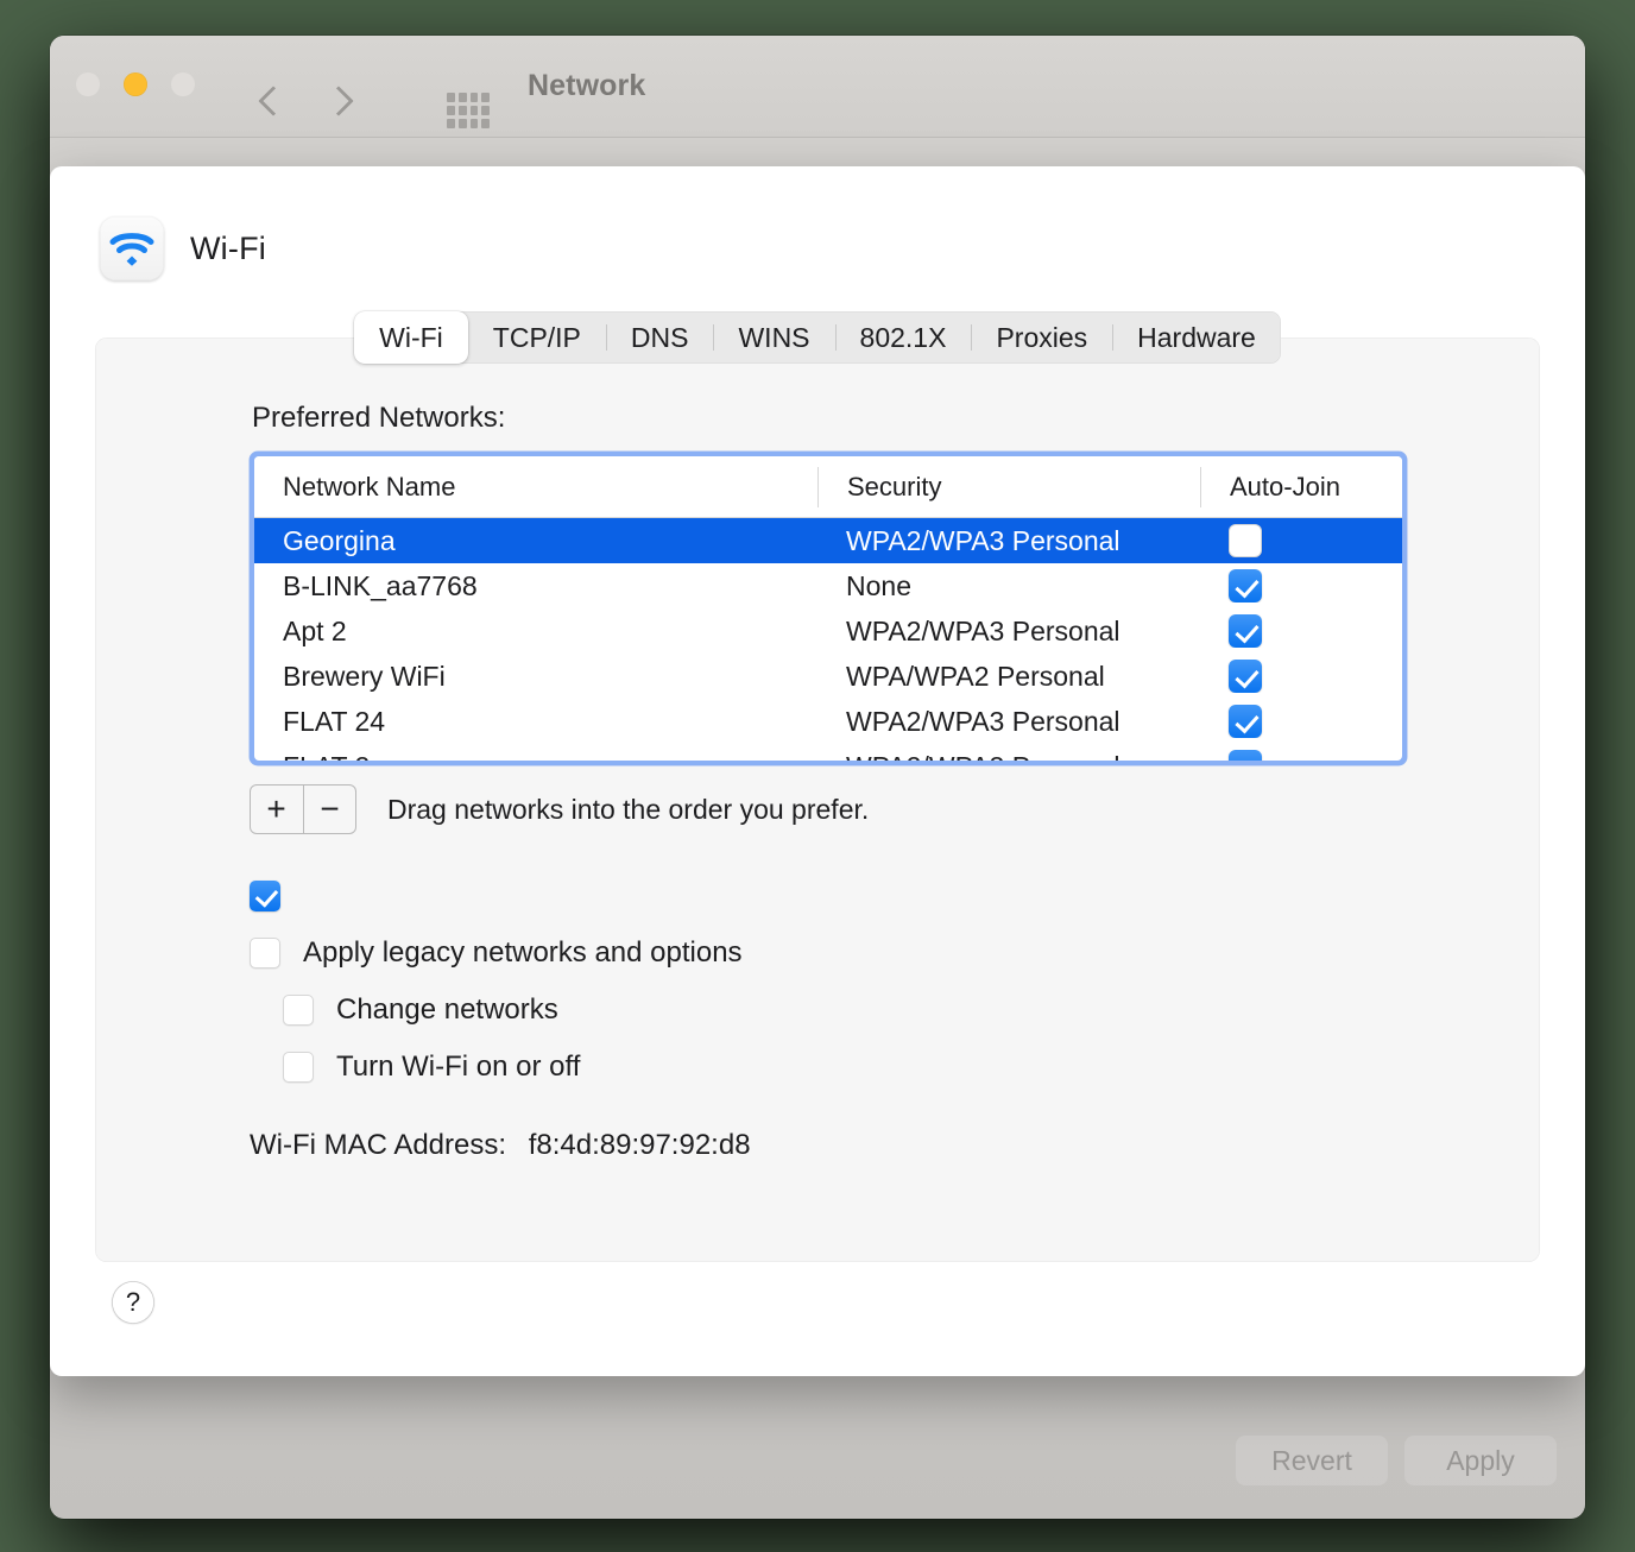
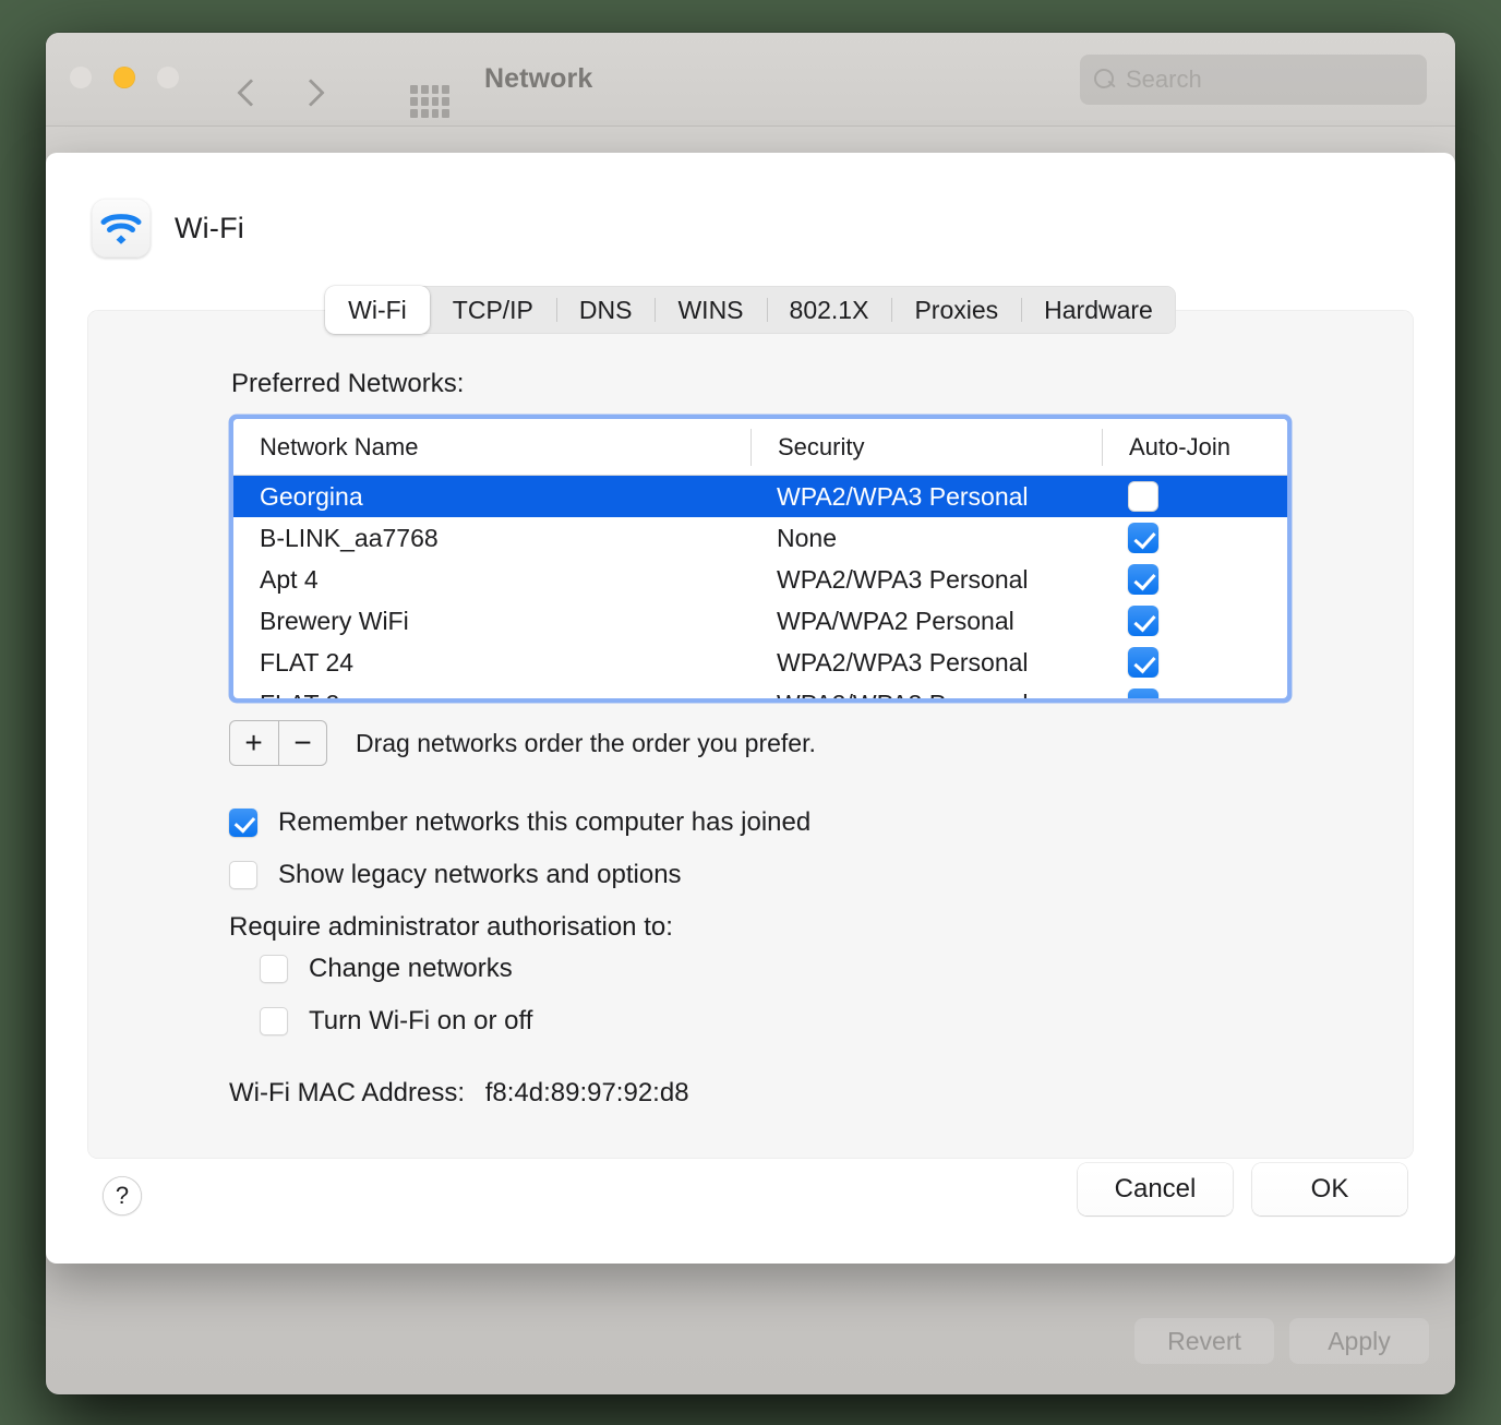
  Network
+ Search
  Revert
  Apply
  Wi-Fi
  Wi-Fi
  TCP/IP
  DNS
  WINS
  802.1X
  Proxies
  Hardware
  Preferred Networks:
  Network Name
  Security
  Auto-Join
  Georgina
  WPA2/WPA3 Personal
  B-LINK_aa7768
  None
- Apt 2
+ Apt 4
  WPA2/WPA3 Personal
  Brewery WiFi
  WPA/WPA2 Personal
  FLAT 24
  WPA2/WPA3 Personal
  +
  −
- Drag networks into the order you prefer.
+ Drag networks order the order you prefer.
+ Remember networks this computer has joined
- Apply legacy networks and options
+ Show legacy networks and options
+ Require administrator authorisation to:
  Change networks
  Turn Wi-Fi on or off
  Wi-Fi MAC Address: f8:4d:89:97:92:d8
  ?
+ Cancel
+ OK
